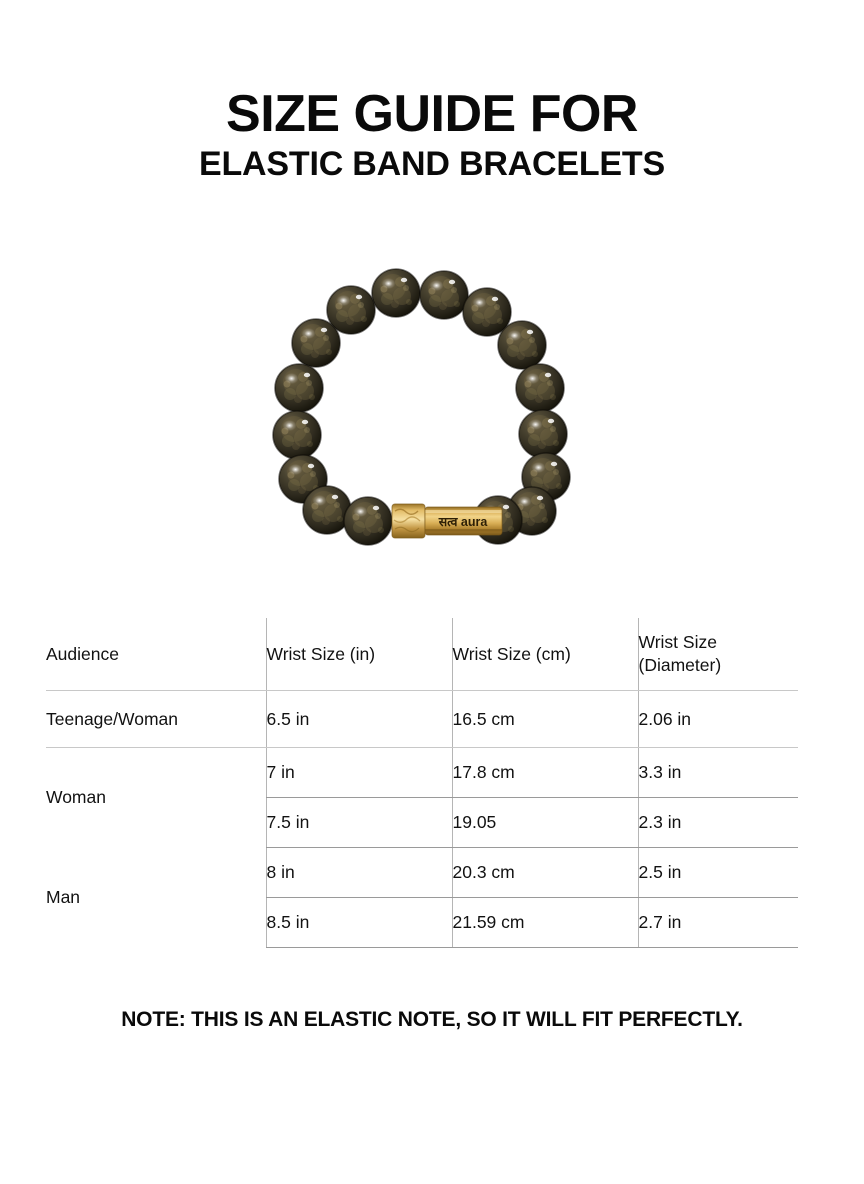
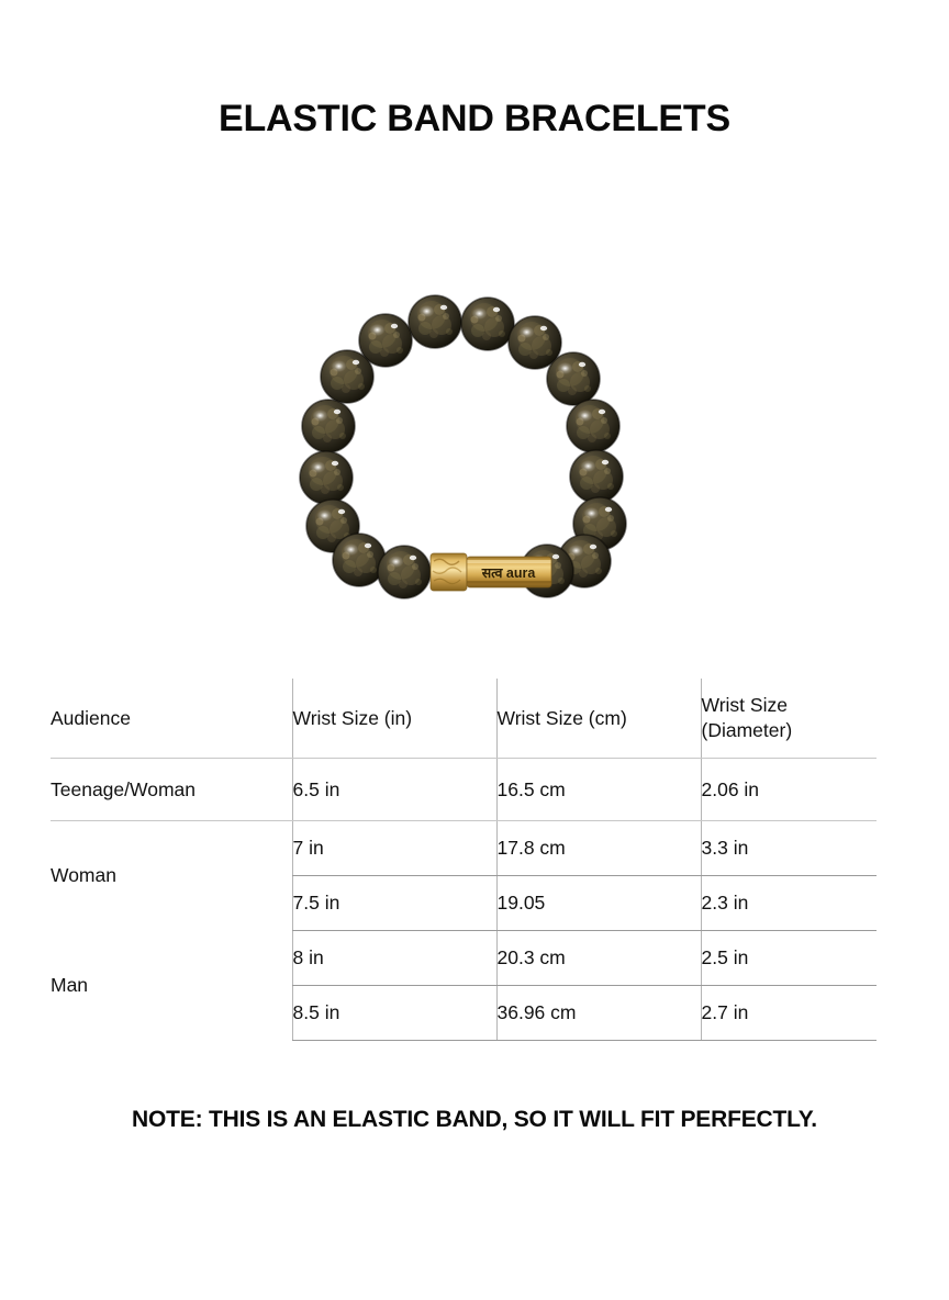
- SIZE GUIDE FOR
  ELASTIC BAND BRACELETS
  सत्व aura
  Audience	Wrist Size (in)	Wrist Size (cm)	Wrist Size (Diameter)
  Teenage/Woman	6.5 in	16.5 cm	2.06 in
  Woman	7 in	17.8 cm	3.3 in
  7.5 in	19.05	2.3 in
  Man	8 in	20.3 cm	2.5 in
- 8.5 in	21.59 cm	2.7 in
+ 8.5 in	36.96 cm	2.7 in
- NOTE: THIS IS AN ELASTIC NOTE, SO IT WILL FIT PERFECTLY.
+ NOTE: THIS IS AN ELASTIC BAND, SO IT WILL FIT PERFECTLY.
